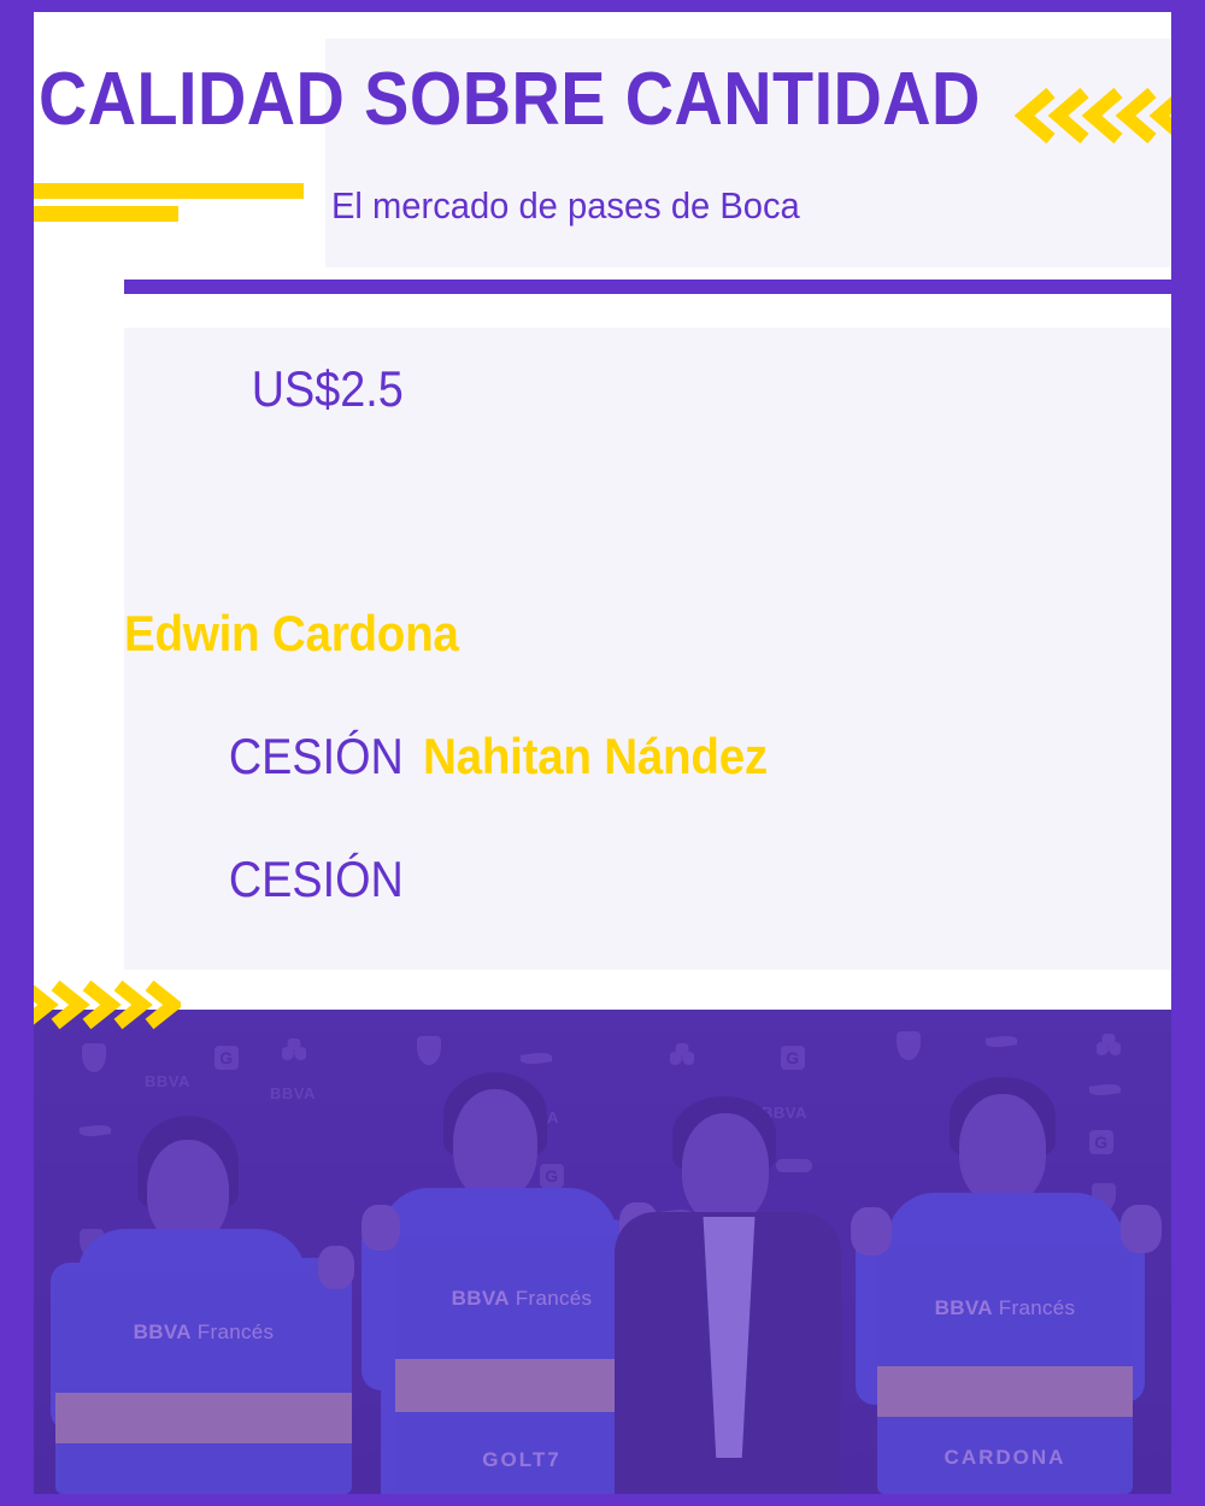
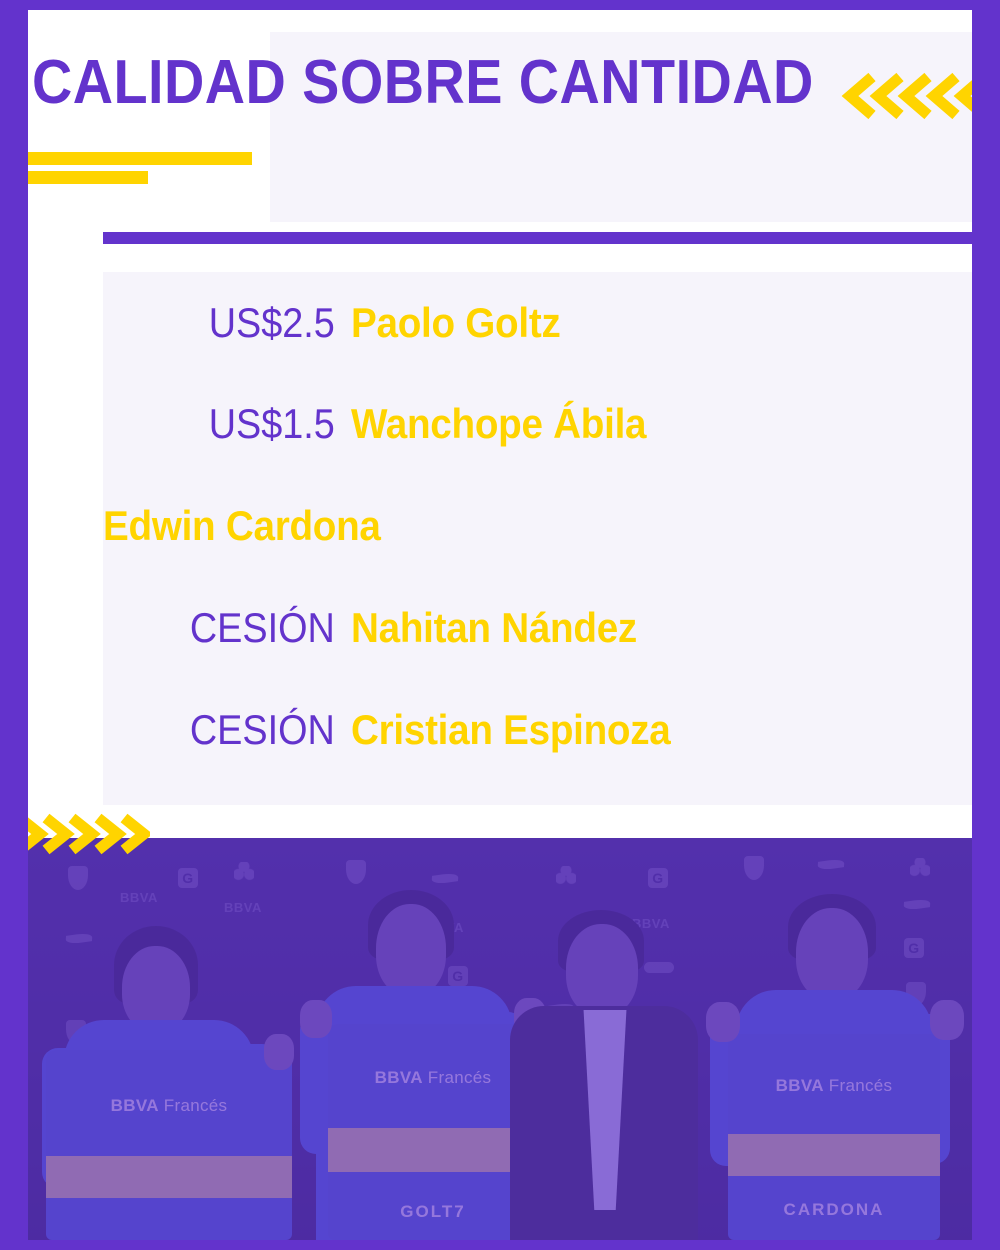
  CALIDAD SOBRE CANTIDAD
- El mercado de pases de Boca
  US$2.5
+ Paolo Goltz
+ US$1.5
+ Wanchope Ábila
  Edwin Cardona
  CESIÓN
  Nahitan Nández
  CESIÓN
+ Cristian Espinoza
  BVA
  BBVA Francés
  BBVA Francés
  GOLT7
  BBVA Francés
  CARDONA
